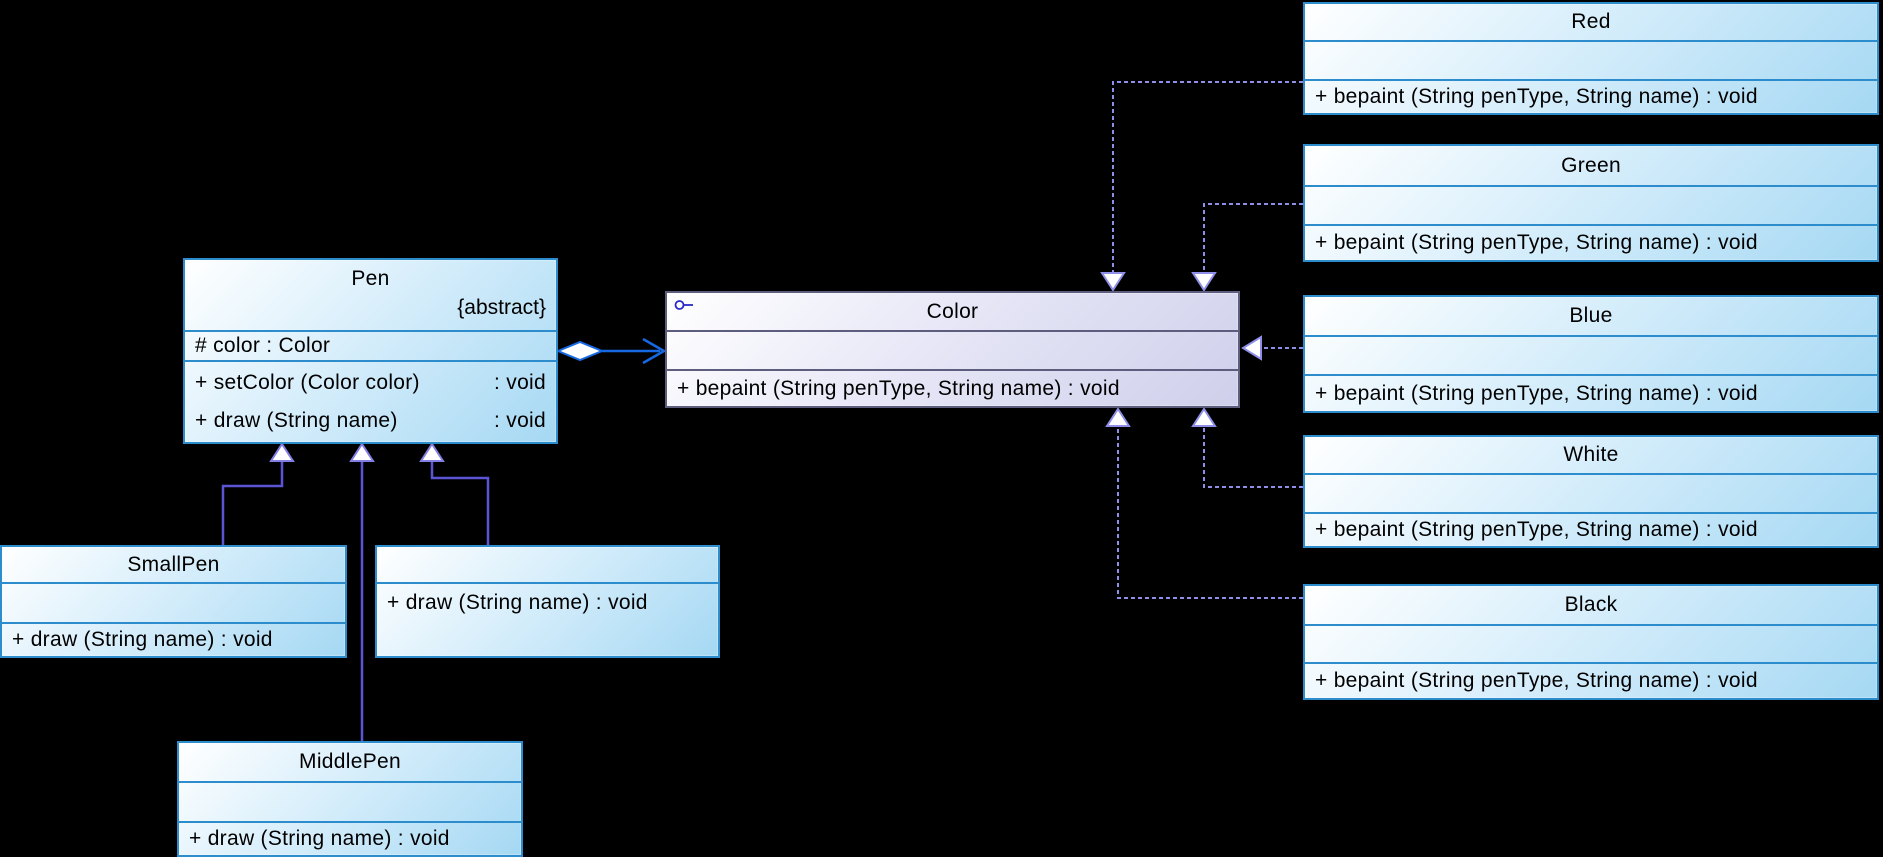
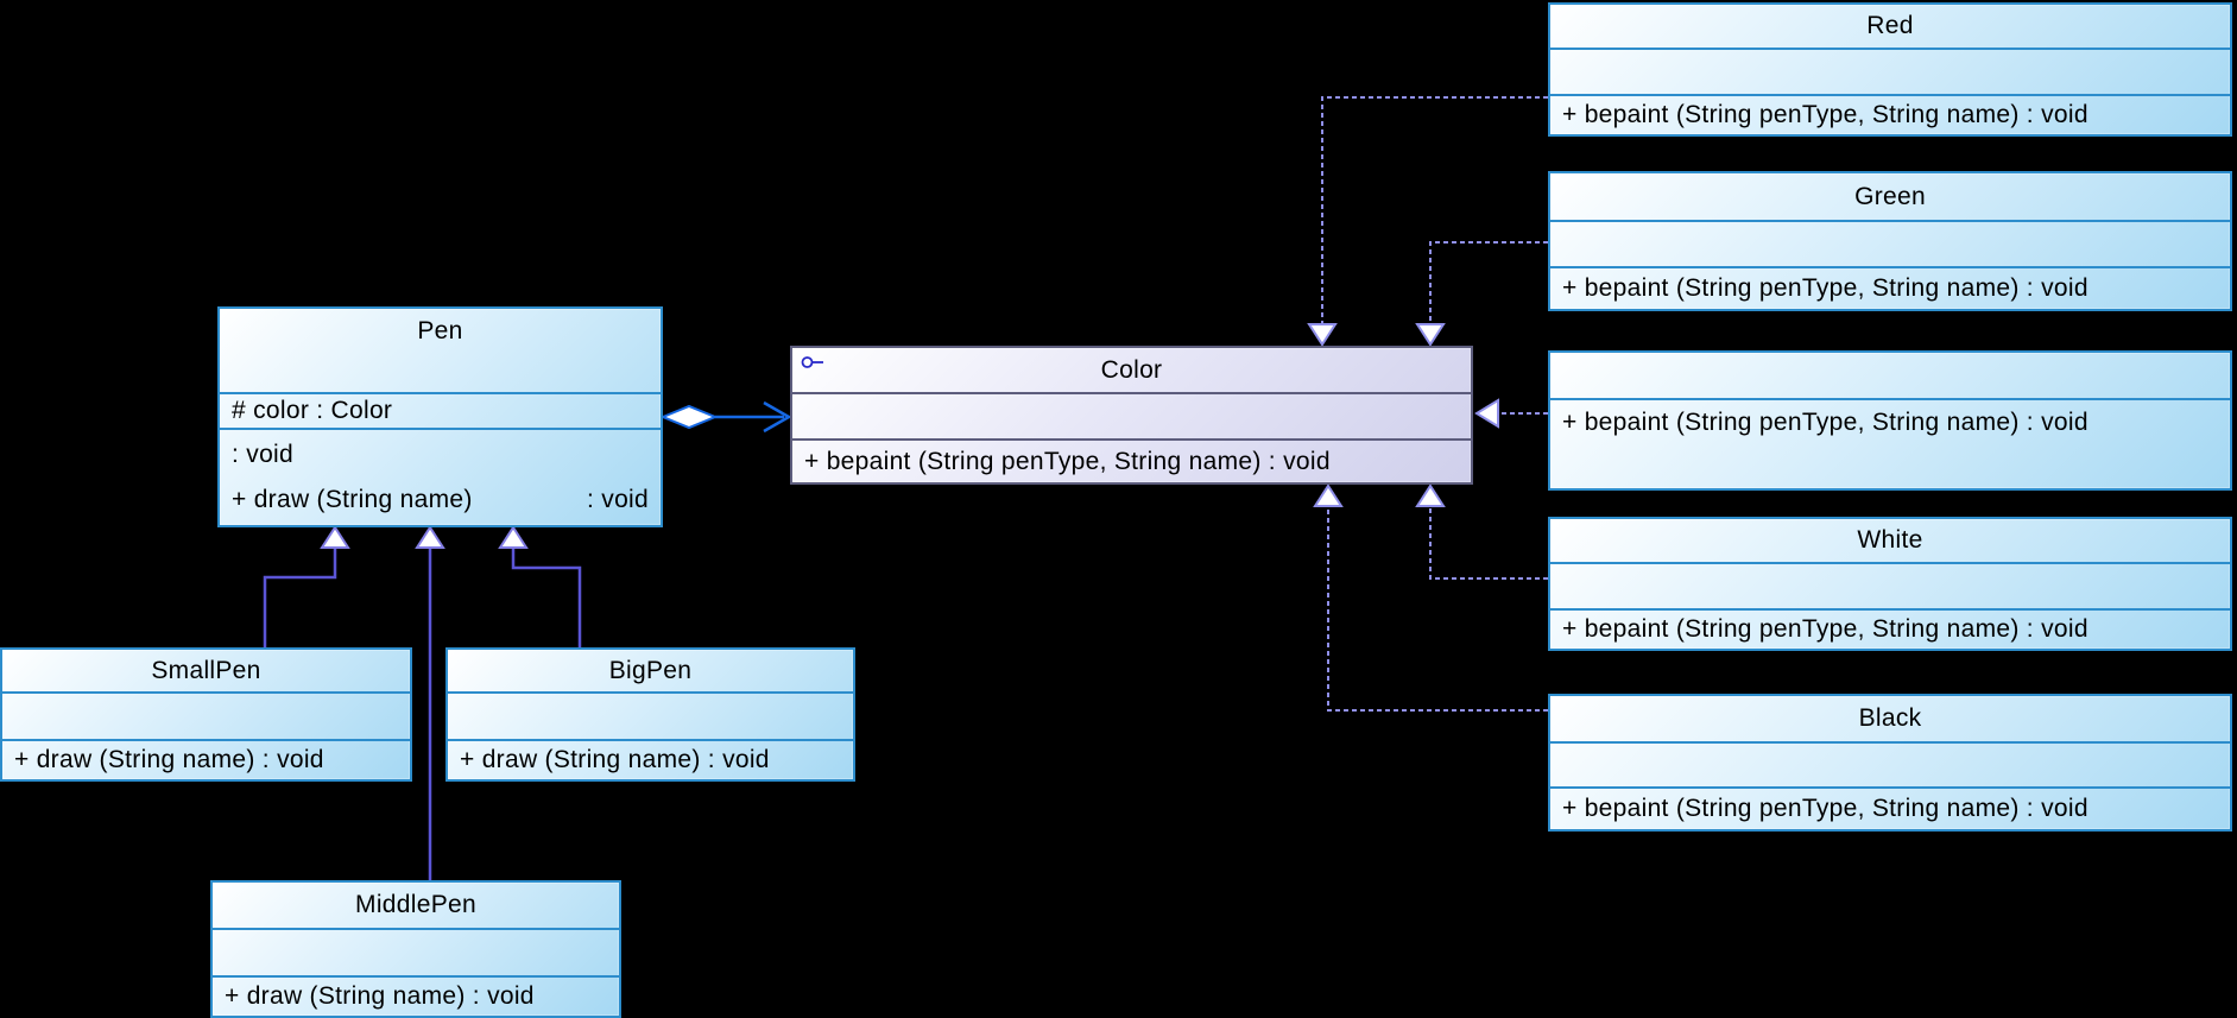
  Pen
- {abstract}
  # color : Color
- + setColor (Color color)
  : void
  + draw (String name)
  : void
  SmallPen
  + draw (String name) : void
+ BigPen
  + draw (String name) : void
  MiddlePen
  + draw (String name) : void
  Color
  + bepaint (String penType, String name) : void
  Red
  + bepaint (String penType, String name) : void
  Green
  + bepaint (String penType, String name) : void
- Blue
  + bepaint (String penType, String name) : void
  White
  + bepaint (String penType, String name) : void
  Black
  + bepaint (String penType, String name) : void
